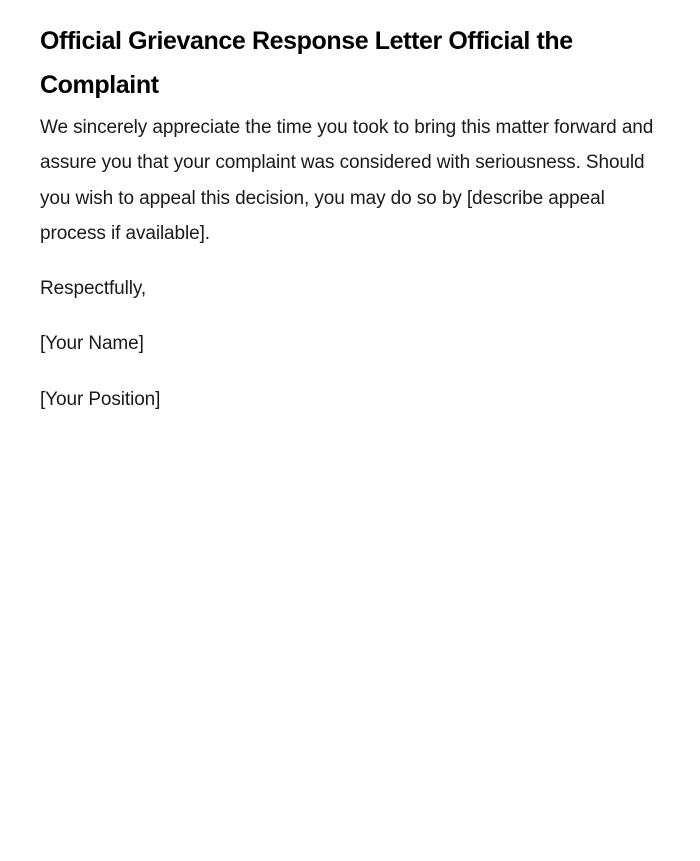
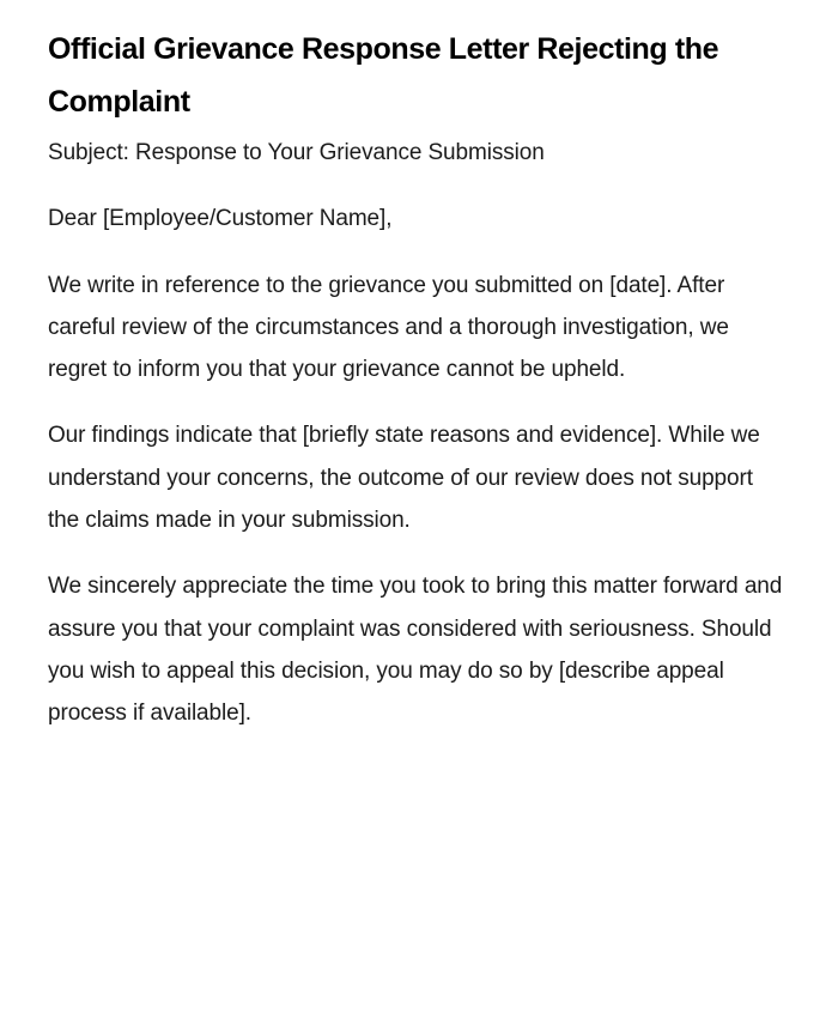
- Official Grievance Response Letter Official the Complaint
+ Official Grievance Response Letter Rejecting the Complaint
+ Subject: Response to Your Grievance Submission
+ Dear [Employee/Customer Name],
+ We write in reference to the grievance you submitted on [date]. After careful review of the circumstances and a thorough investigation, we regret to inform you that your grievance cannot be upheld.
+ Our findings indicate that [briefly state reasons and evidence]. While we understand your concerns, the outcome of our review does not support the claims made in your submission.
  We sincerely appreciate the time you took to bring this matter forward and assure you that your complaint was considered with seriousness. Should you wish to appeal this decision, you may do so by [describe appeal process if available].
- Respectfully,
- [Your Name]
- [Your Position]
